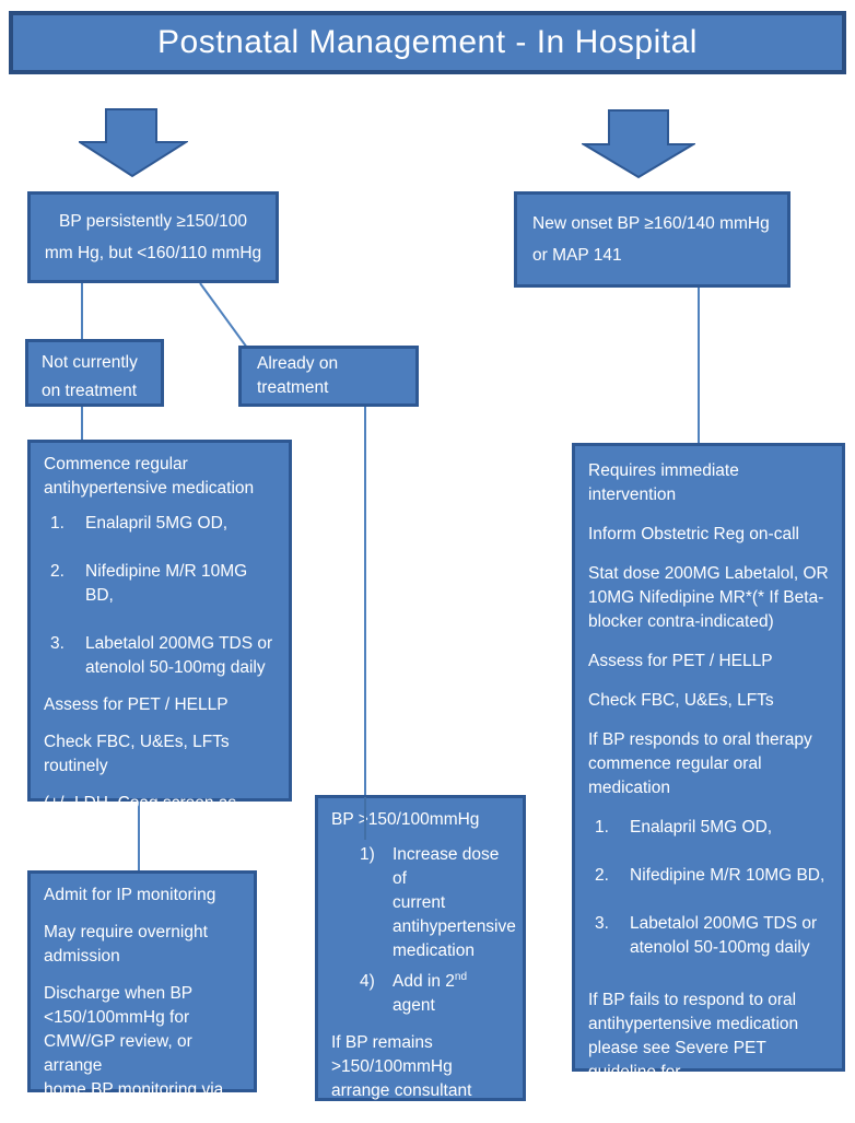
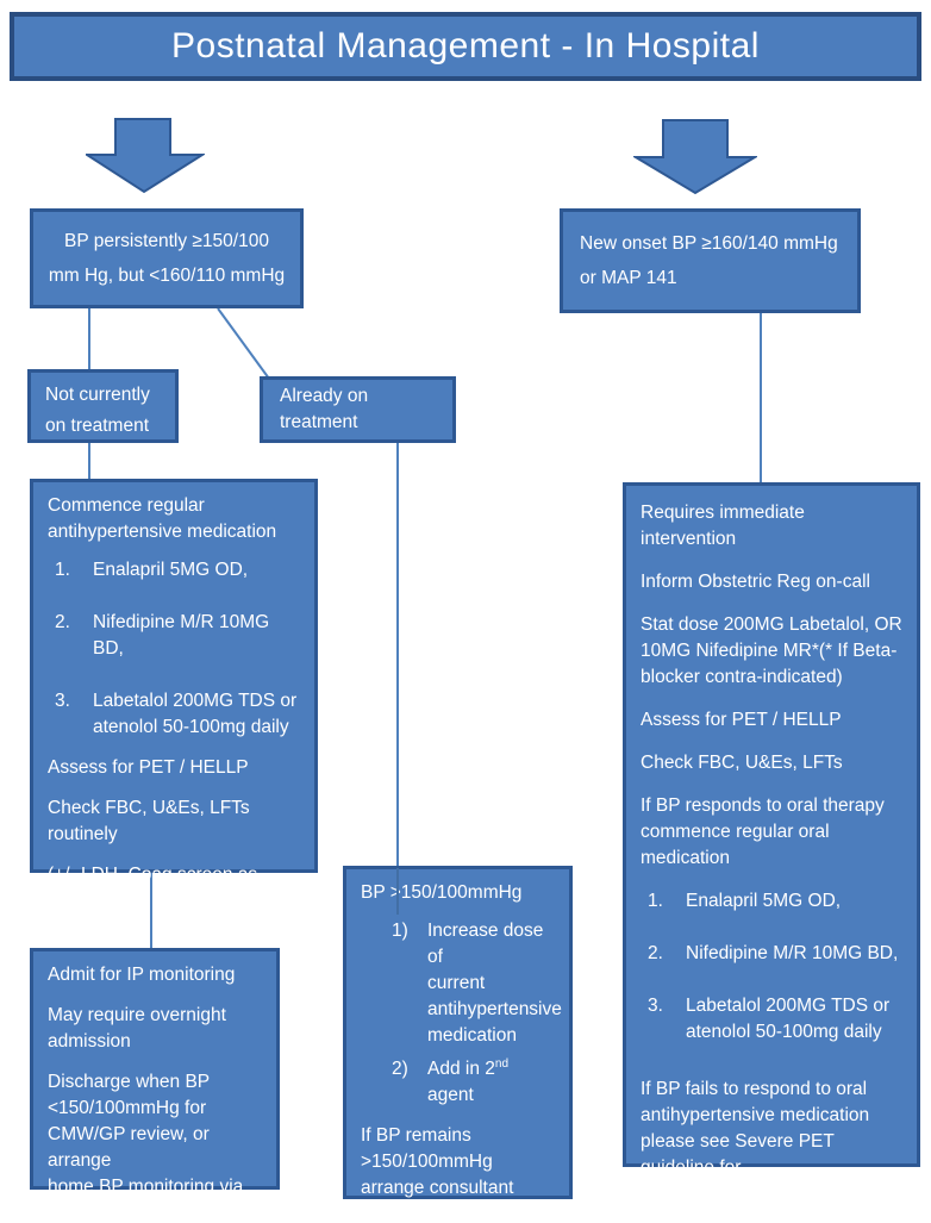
  Postnatal Management - In Hospital
  BP persistently ≥150/100
  mm Hg, but <160/110 mmHg
  New onset BP ≥160/140 mmHg
  or MAP 141
  Not currently
  on treatment
  Already on treatment
  Commence regular
  antihypertensive medication
  1.
  Enalapril 5MG OD,
  2.
  Nifedipine M/R 10MG BD,
  3.
  Labetalol 200MG TDS or
  atenolol 50-100mg daily
  Assess for PET / HELLP
  Check FBC, U&Es, LFTs routinely
  (+/- LDH, Coag screen as
  Admit for IP monitoring
  May require overnight
  admission
  Discharge when BP
  <150/100mmHg for
  CMW/GP review, or arrange
  home BP monitoring via
  BP >150/100mmHg
  1)
  Increase dose of
  current
  antihypertensive
  medication
- 4)
+ 2)
  Add in 2nd agent
  If BP remains
  >150/100mmHg
  arrange consultant
  Requires immediate intervention
  Inform Obstetric Reg on-call
  Stat dose 200MG Labetalol, OR
  10MG Nifedipine MR*(* If Beta-
  blocker contra-indicated)
  Assess for PET / HELLP
  Check FBC, U&Es, LFTs
  If BP responds to oral therapy
  commence regular oral medication
  1.
  Enalapril 5MG OD,
  2.
  Nifedipine M/R 10MG BD,
  3.
  Labetalol 200MG TDS or
  atenolol 50-100mg daily
  If BP fails to respond to oral
  antihypertensive medication
  please see Severe PET guideline for
